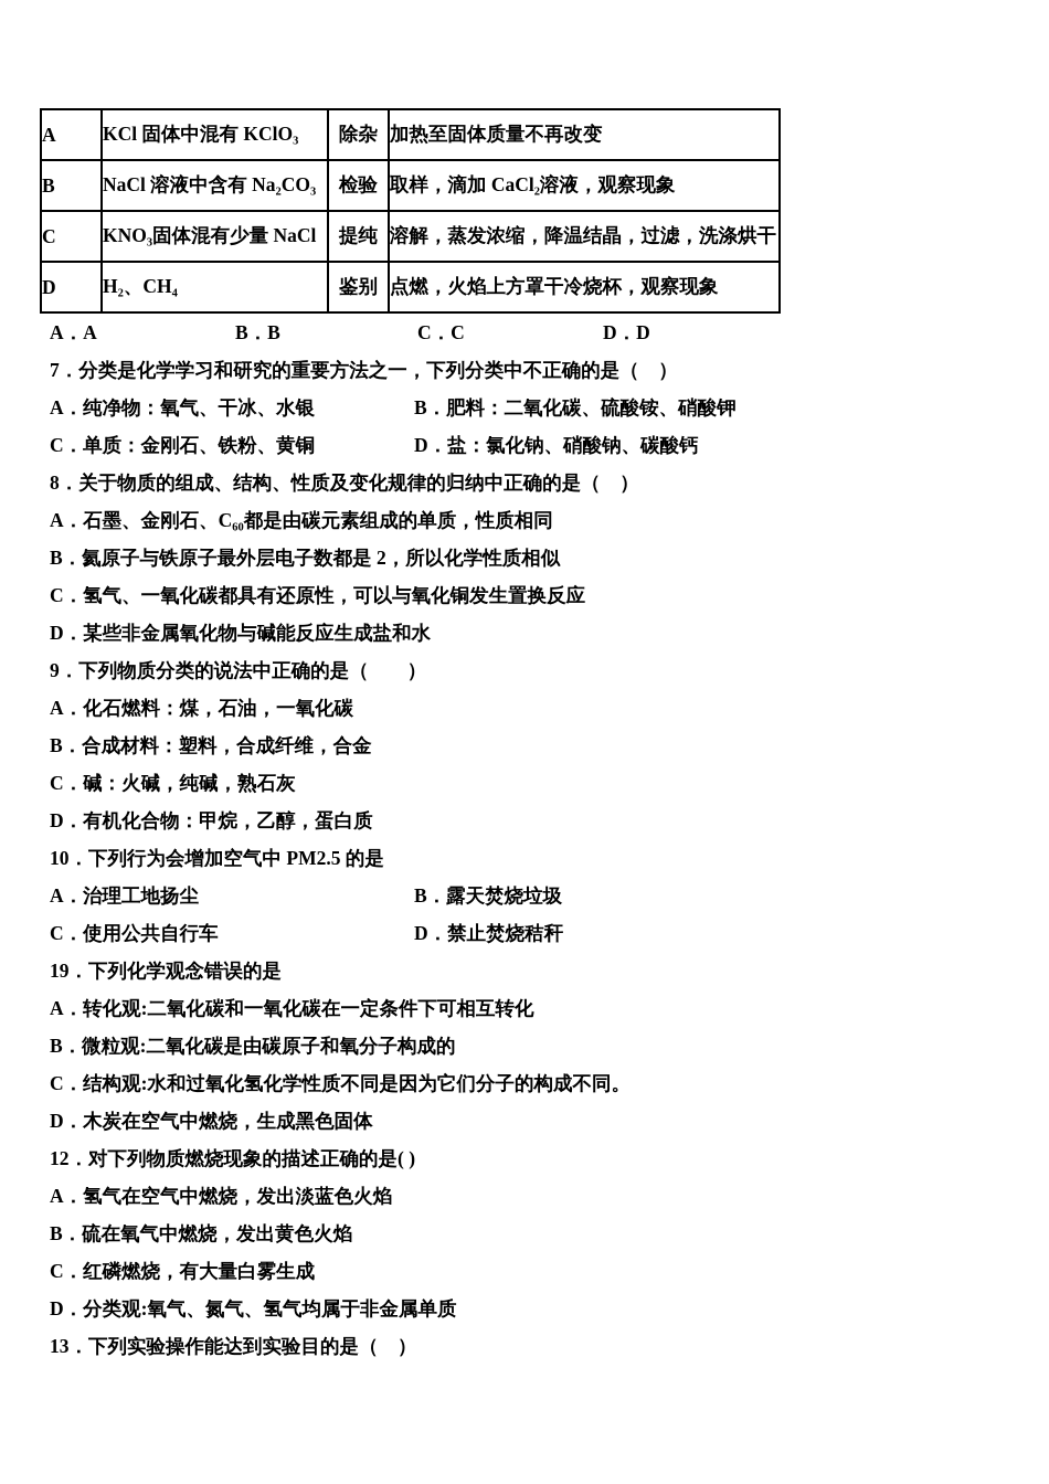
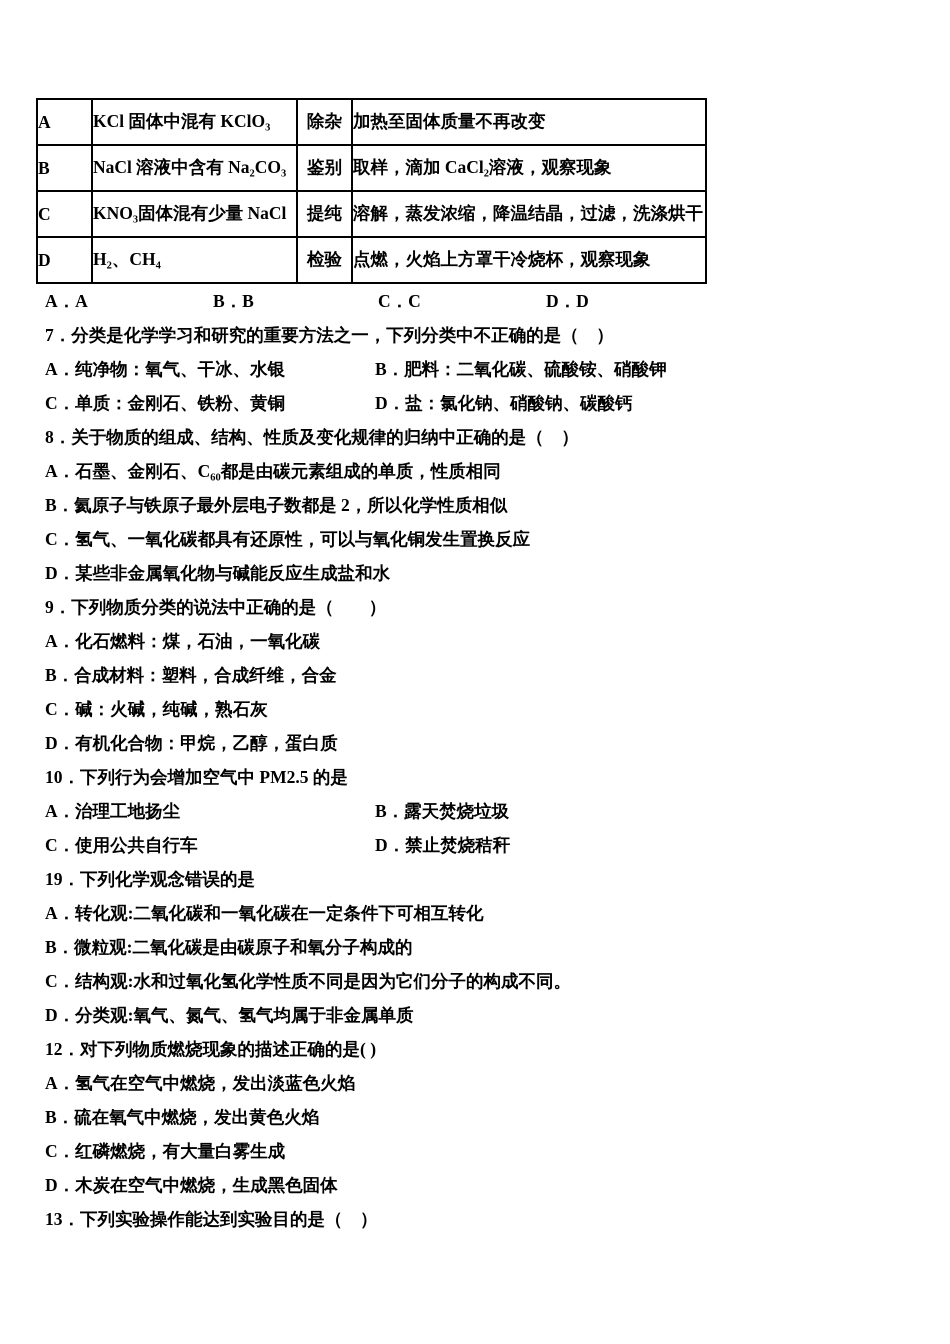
  A	KCl 固体中混有 KClO₃	除杂	加热至固体质量不再改变
- B	NaCl 溶液中含有 Na₂CO₃	检验	取样，滴加 CaCl₂溶液，观察现象
+ B	NaCl 溶液中含有 Na₂CO₃	鉴别	取样，滴加 CaCl₂溶液，观察现象
  C	KNO₃固体混有少量 NaCl	提纯	溶解，蒸发浓缩，降温结晶，过滤，洗涤烘干
- D	H₂、CH₄	鉴别	点燃，火焰上方罩干冷烧杯，观察现象
+ D	H₂、CH₄	检验	点燃，火焰上方罩干冷烧杯，观察现象
  A．A B．B C．C D．D
  7．分类是化学学习和研究的重要方法之一，下列分类中不正确的是（ ）
  A．纯净物：氧气、干冰、水银 B．肥料：二氧化碳、硫酸铵、硝酸钾
  C．单质：金刚石、铁粉、黄铜 D．盐：氯化钠、硝酸钠、碳酸钙
  8．关于物质的组成、结构、性质及变化规律的归纳中正确的是（ ）
  A．石墨、金刚石、C₆₀都是由碳元素组成的单质，性质相同
  B．氦原子与铁原子最外层电子数都是 2，所以化学性质相似
  C．氢气、一氧化碳都具有还原性，可以与氧化铜发生置换反应
  D．某些非金属氧化物与碱能反应生成盐和水
  9．下列物质分类的说法中正确的是（ ）
  A．化石燃料：煤，石油，一氧化碳
  B．合成材料：塑料，合成纤维，合金
  C．碱：火碱，纯碱，熟石灰
  D．有机化合物：甲烷，乙醇，蛋白质
  10．下列行为会增加空气中 PM2.5 的是
  A．治理工地扬尘 B．露天焚烧垃圾
  C．使用公共自行车 D．禁止焚烧秸秆
  19．下列化学观念错误的是
  A．转化观:二氧化碳和一氧化碳在一定条件下可相互转化
  B．微粒观:二氧化碳是由碳原子和氧分子构成的
  C．结构观:水和过氧化氢化学性质不同是因为它们分子的构成不同。
- D．木炭在空气中燃烧，生成黑色固体
+ D．分类观:氧气、氮气、氢气均属于非金属单质
  12．对下列物质燃烧现象的描述正确的是( )
  A．氢气在空气中燃烧，发出淡蓝色火焰
  B．硫在氧气中燃烧，发出黄色火焰
  C．红磷燃烧，有大量白雾生成
- D．分类观:氧气、氮气、氢气均属于非金属单质
+ D．木炭在空气中燃烧，生成黑色固体
  13．下列实验操作能达到实验目的是（ ）
